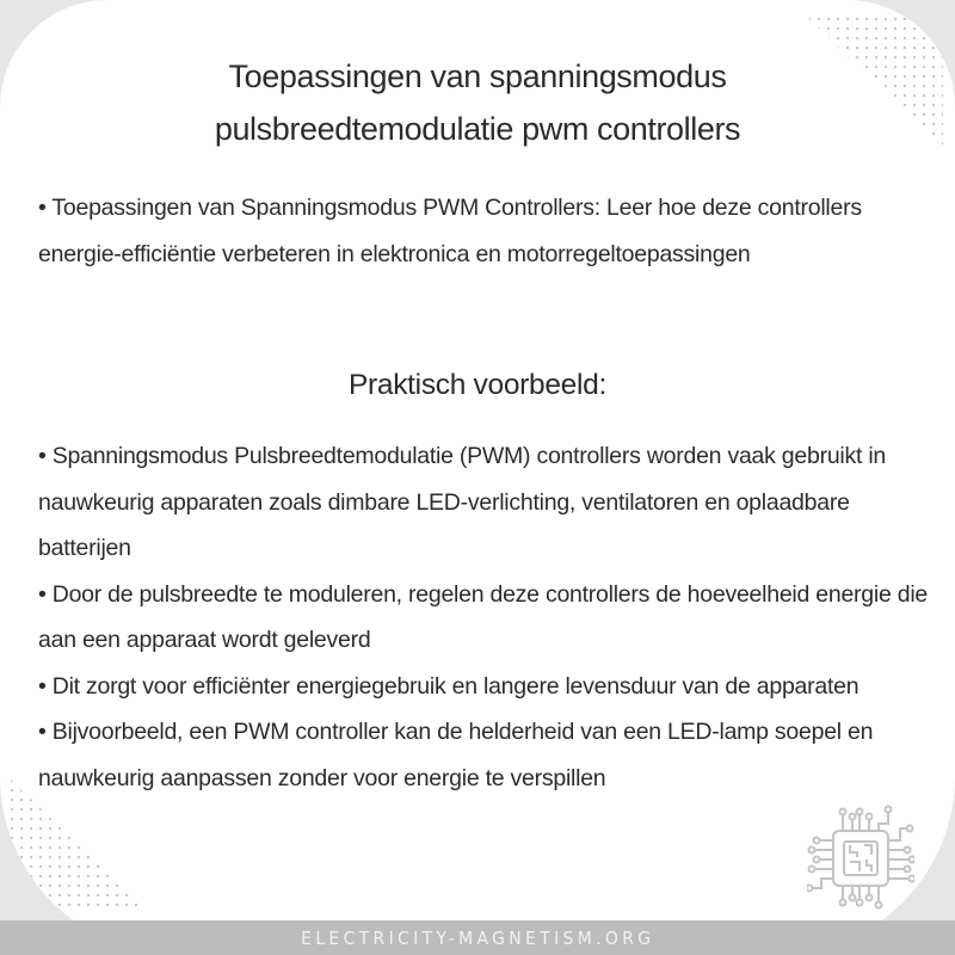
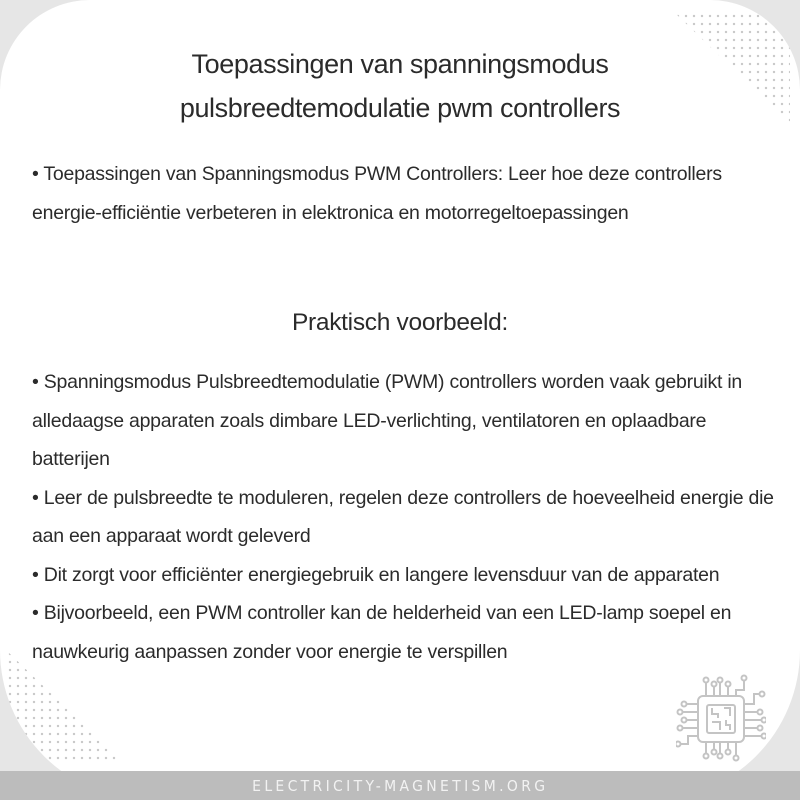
  Toepassingen van spanningsmodus
  pulsbreedtemodulatie pwm controllers
  • Toepassingen van Spanningsmodus PWM Controllers: Leer hoe deze controllers energie-efficiëntie verbeteren in elektronica en motorregeltoepassingen
  Praktisch voorbeeld:
- • Spanningsmodus Pulsbreedtemodulatie (PWM) controllers worden vaak gebruikt in nauwkeurig apparaten zoals dimbare LED-verlichting, ventilatoren en oplaadbare batterijen
+ • Spanningsmodus Pulsbreedtemodulatie (PWM) controllers worden vaak gebruikt in alledaagse apparaten zoals dimbare LED-verlichting, ventilatoren en oplaadbare batterijen
- • Door de pulsbreedte te moduleren, regelen deze controllers de hoeveelheid energie die aan een apparaat wordt geleverd
+ • Leer de pulsbreedte te moduleren, regelen deze controllers de hoeveelheid energie die aan een apparaat wordt geleverd
  • Dit zorgt voor efficiënter energiegebruik en langere levensduur van de apparaten
  • Bijvoorbeeld, een PWM controller kan de helderheid van een LED-lamp soepel en nauwkeurig aanpassen zonder voor energie te verspillen
  ELECTRICITY-MAGNETISM.ORG
